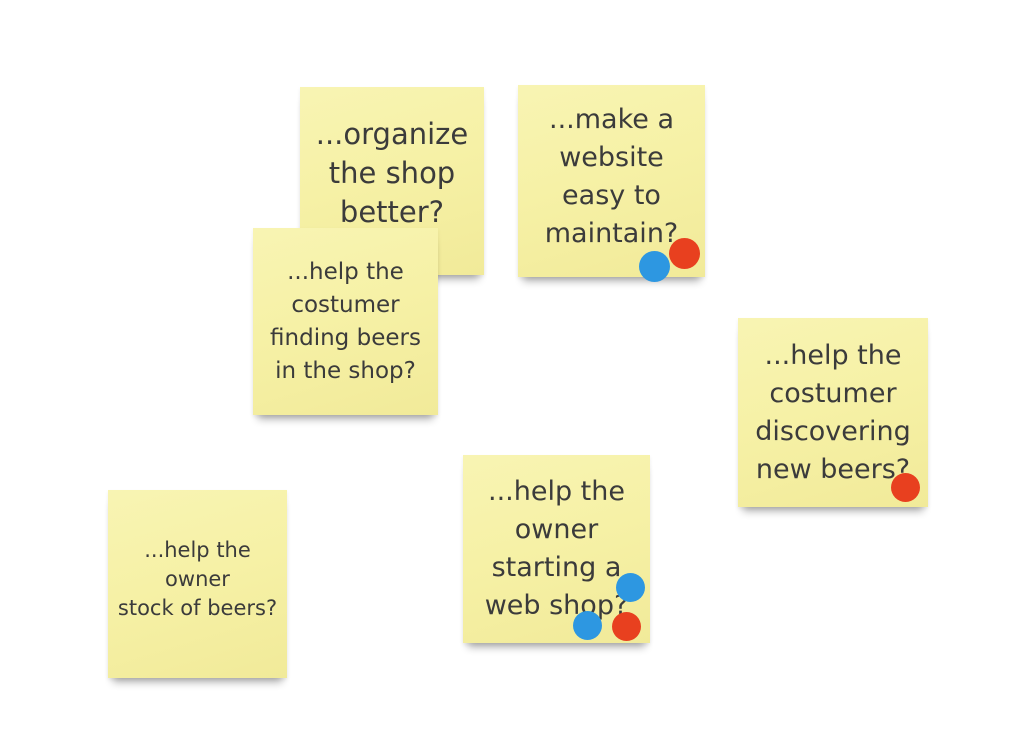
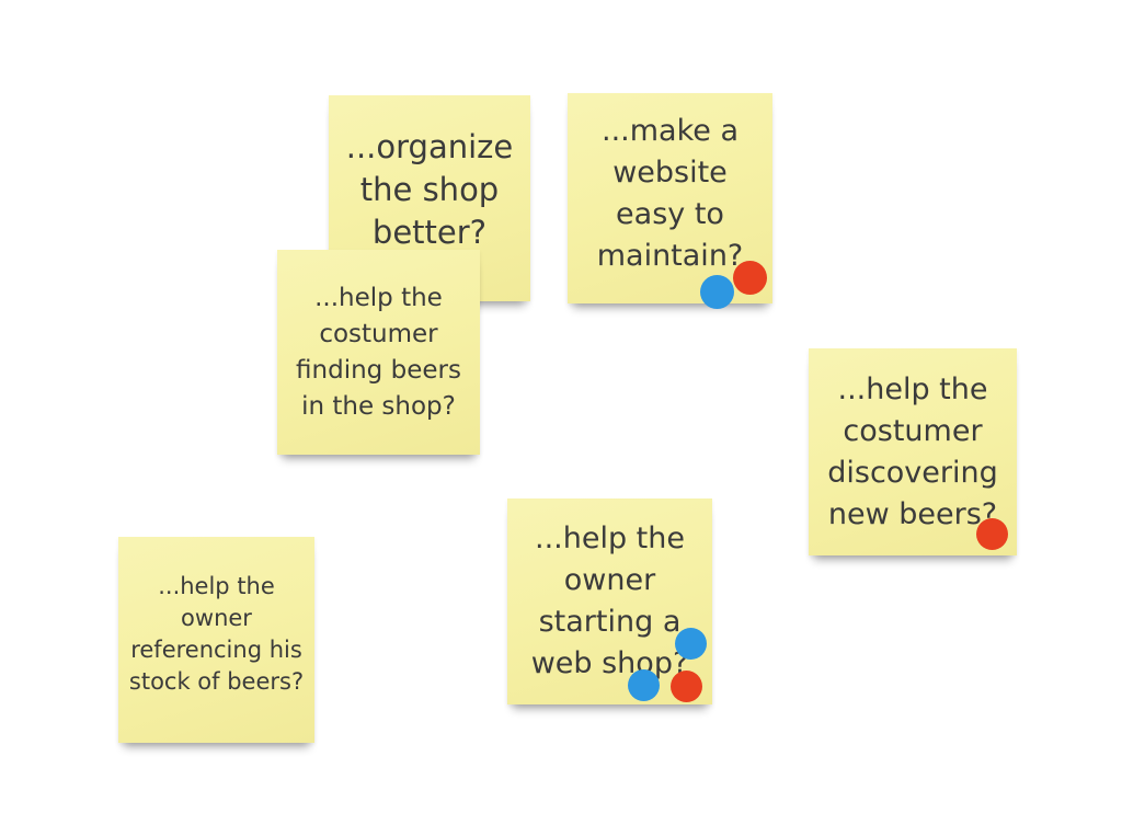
  ...organize
  the shop
  better?
  ...help the
  costumer
  finding beers
  in the shop?
  ...make a
  website
  easy to
  maintain?
  ...help the
  costumer
  discovering
  new beers?
  ...help the
  owner
  starting a
  web shop?
  ...help the
  owner
+ referencing his
  stock of beers?
